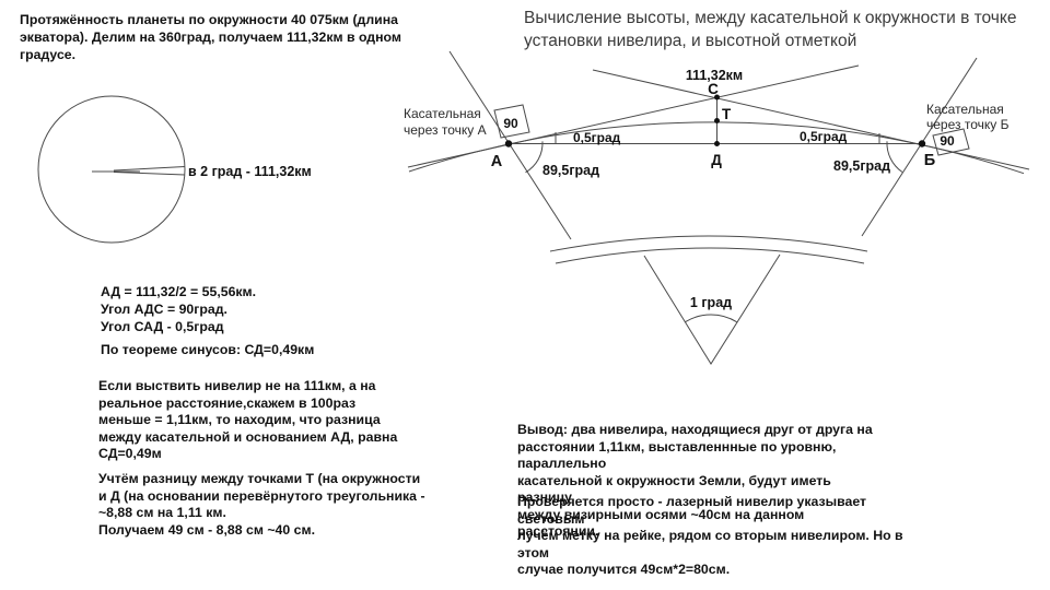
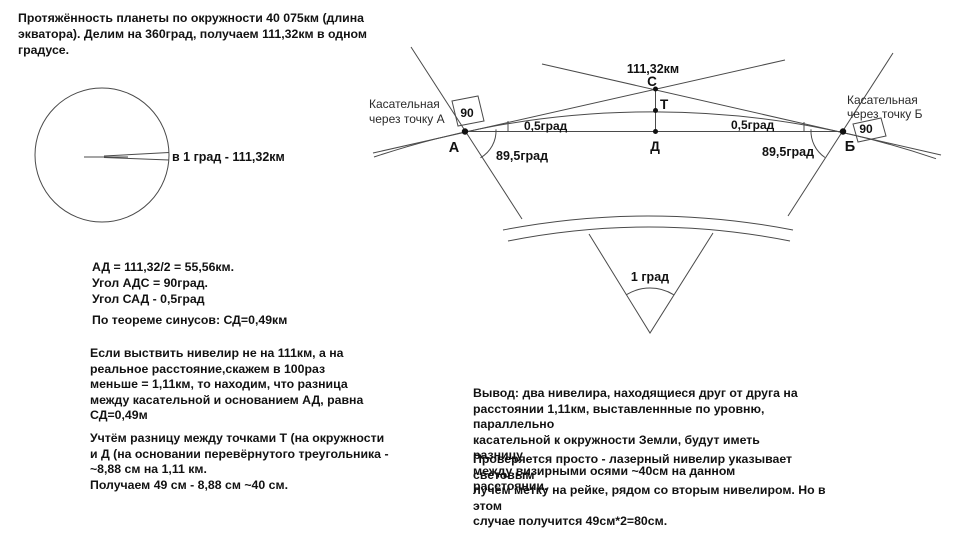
  Протяжённость планеты по окружности 40 075км (длина
  экватора). Делим на 360град, получаем 111,32км в одном
  градусе.
- Вычисление высоты, между касательной к окружности в точке
- установки нивелира, и высотной отметкой
  АД = 111,32/2 = 55,56км.
  Угол АДС = 90град.
  Угол САД - 0,5град
  По теореме синусов: СД=0,49км
  Если выствить нивелир не на 111км, а на
  реальное расстояние,скажем в 100раз
  меньше = 1,11км, то находим, что разница
  между касательной и основанием АД, равна
  СД=0,49м
  Учтём разницу между точками Т (на окружности
  и Д (на основании перевёрнутого треугольника -
  ~8,88 см на 1,11 км.
  Получаем 49 см - 8,88 см ~40 см.
  Вывод: два нивелира, находящиеся друг от друга на
  расстоянии 1,11км, выставленнные по уровню, параллельно
  касательной к окружности Земли, будут иметь разницу
  между визирными осями ~40см на данном расстоянии.
  Проверяется просто - лазерный нивелир указывает световым
  лучём метку на рейке, рядом со вторым нивелиром. Но в этом
  случае получится 49см*2=80см.
- в 2 град - 111,32км
+ в 1 град - 111,32км
  111,32км
  С
  Т
  Д
  А
  Б
  90
  90
  0,5град
  0,5град
  89,5град
  89,5град
  1 град
  Касательная
  через точку А
  Касательная
  через точку Б
